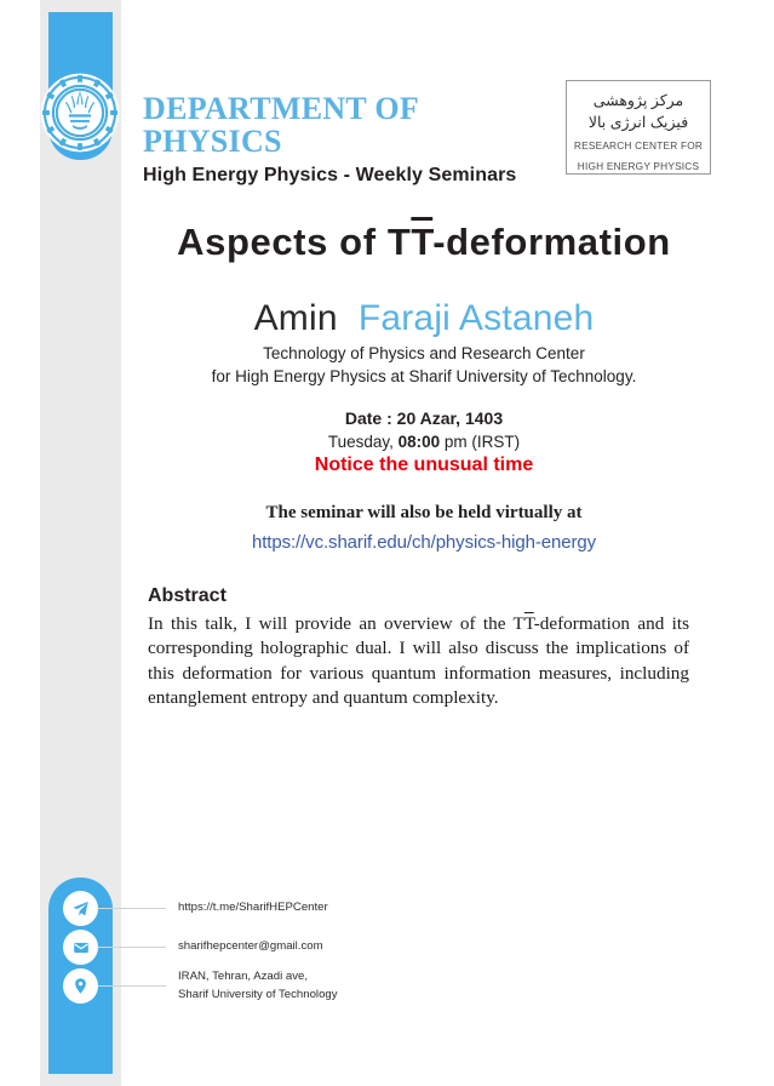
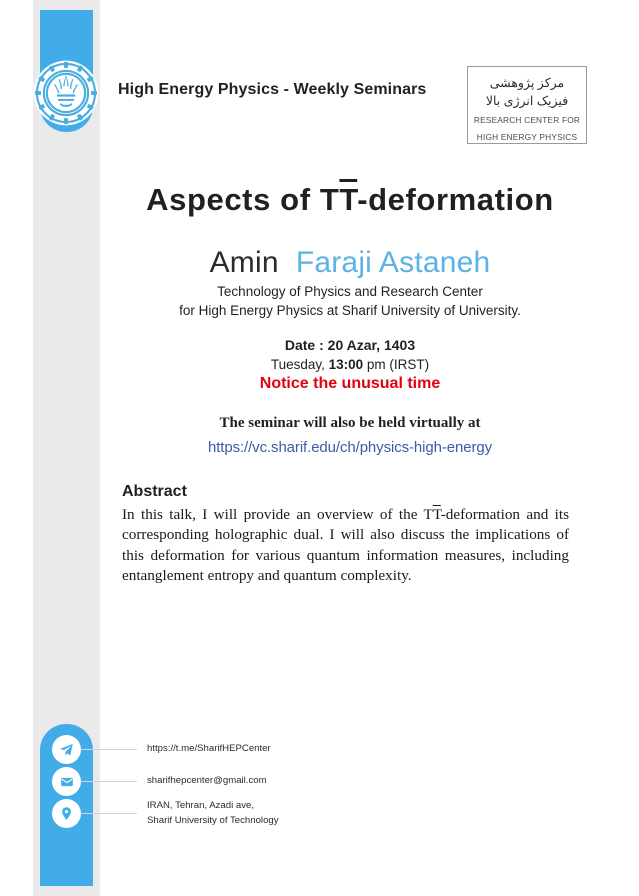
- DEPARTMENT OF PHYSICS
  High Energy Physics - Weekly Seminars
  مرکز پژوهشی
  فیزیک انرژی بالا
  RESEARCH CENTER FOR
  HIGH ENERGY PHYSICS
  Aspects of TT-deformation
  Amin Faraji Astaneh
  Technology of Physics and Research Center
- for High Energy Physics at Sharif University of Technology.
+ for High Energy Physics at Sharif University of University.
  Date : 20 Azar, 1403
- Tuesday, 08:00 pm (IRST)
+ Tuesday, 13:00 pm (IRST)
  Notice the unusual time
  The seminar will also be held virtually at
  https://vc.sharif.edu/ch/physics-high-energy
  Abstract
  In this talk, I will provide an overview of the TT-deformation and its corresponding holographic dual. I will also discuss the implications of this deformation for various quantum information measures, including entanglement entropy and quantum complexity.
  https://t.me/SharifHEPCenter
  sharifhepcenter@gmail.com
  IRAN, Tehran, Azadi ave,
  Sharif University of Technology
